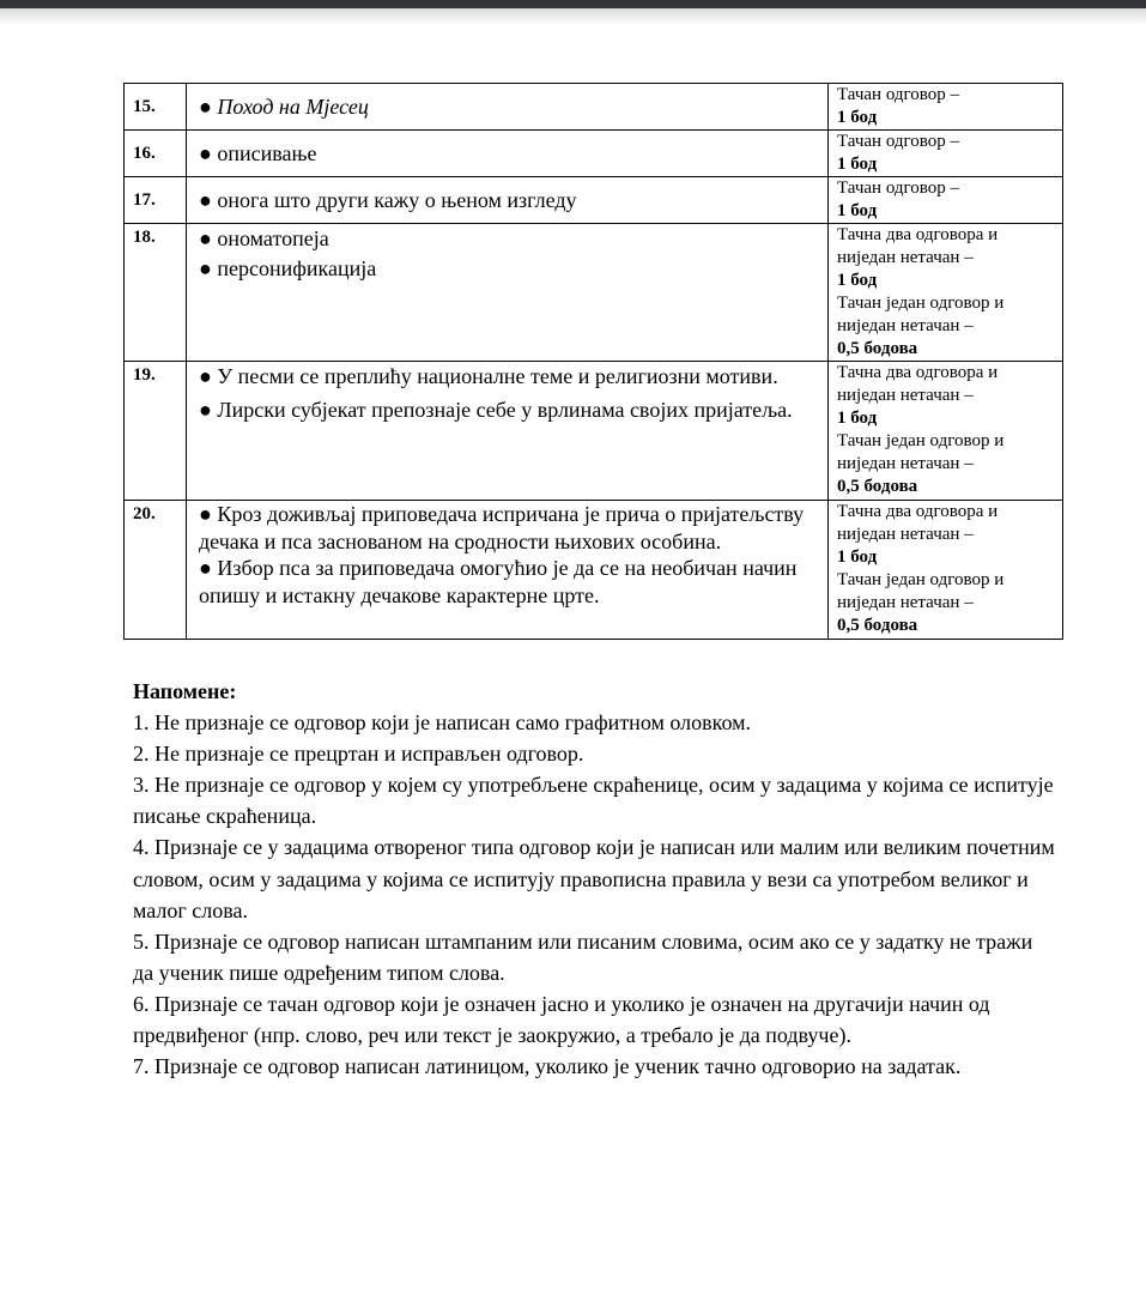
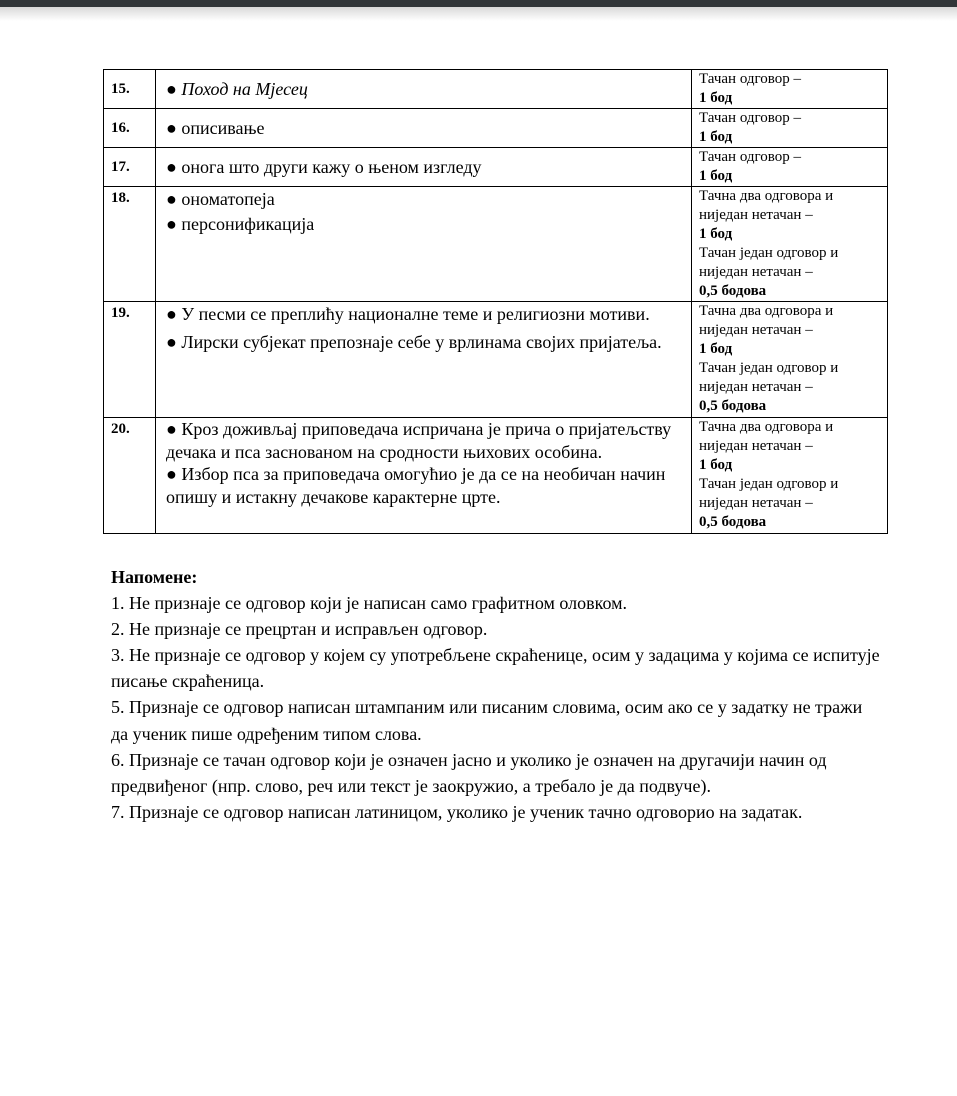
  15.	● Поход на Мјесец	Тачан одговор – 1 бод
  16.	● описивање	Тачан одговор – 1 бод
  17.	● онога што други кажу о њеном изгледу	Тачан одговор – 1 бод
  18.	● ономатопеја ● персонификација	Тачна два одговора и ниједан нетачан – 1 бод Тачан један одговор и ниједан нетачан – 0,5 бодова
  19.	● У песми се преплићу националне теме и религиозни мотиви. ● Лирски субјекат препознаје себе у врлинама својих пријатеља.	Тачна два одговора и ниједан нетачан – 1 бод Тачан један одговор и ниједан нетачан – 0,5 бодова
  20.	● Кроз доживљај приповедача испричана је прича о пријатељству дечака и пса заснованом на сродности њихових особина. ● Избор пса за приповедача омогућио је да се на необичан начин опишу и истакну дечакове карактерне црте.	Тачна два одговора и ниједан нетачан – 1 бод Тачан један одговор и ниједан нетачан – 0,5 бодова
  Напомене:
  1. Не признаје се одговор који је написан само графитном оловком.
  2. Не признаје се прецртан и исправљен одговор.
  3. Не признаје се одговор у којем су употребљене скраћенице, осим у задацима у којима се испитује писање скраћеница.
- 4. Признаје се у задацима отвореног типа одговор који је написан или малим или великим почетним словом, осим у задацима у којима се испитују правописна правила у вези са употребом великог и малог слова.
  5. Признаје се одговор написан штампаним или писаним словима, осим ако се у задатку не тражи да ученик пише одређеним типом слова.
  6. Признаје се тачан одговор који је означен јасно и уколико је означен на другачији начин од предвиђеног (нпр. слово, реч или текст је заокружио, а требало је да подвуче).
  7. Признаје се одговор написан латиницом, уколико је ученик тачно одговорио на задатак.
